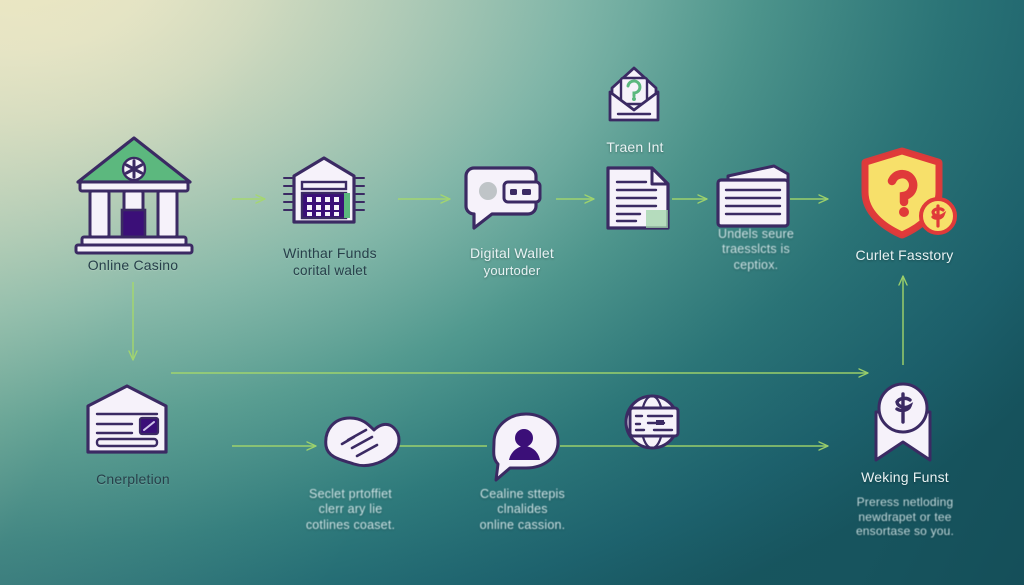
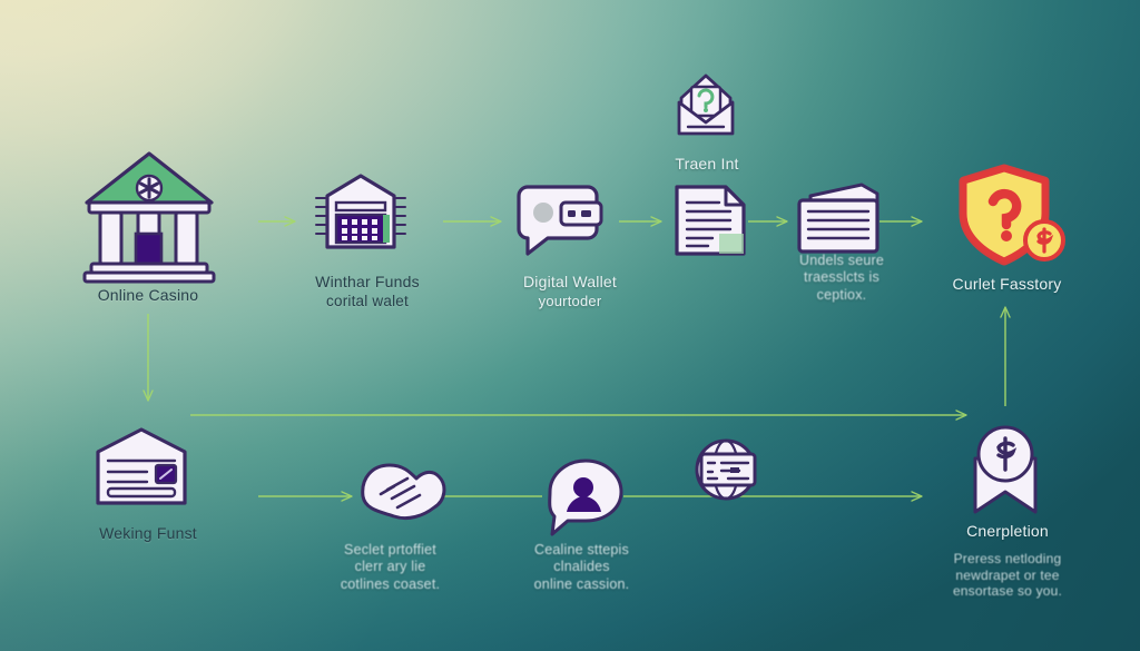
  Online Casino
  Winthar Funds
  corital walet
  Digital Wallet
  yourtoder
  Undels seure
  traesslcts is
  ceptiox.
  Curlet Fasstory
  Traen Int
- Cnerpletion
+ Weking Funst
  Seclet prtoffiet
  clerr ary lie
  cotlines coaset.
  Cealine sttepis
  clnalides
  online cassion.
- Weking Funst
+ Cnerpletion
  Preress netloding
  newdrapet or tee
  ensortase so you.
